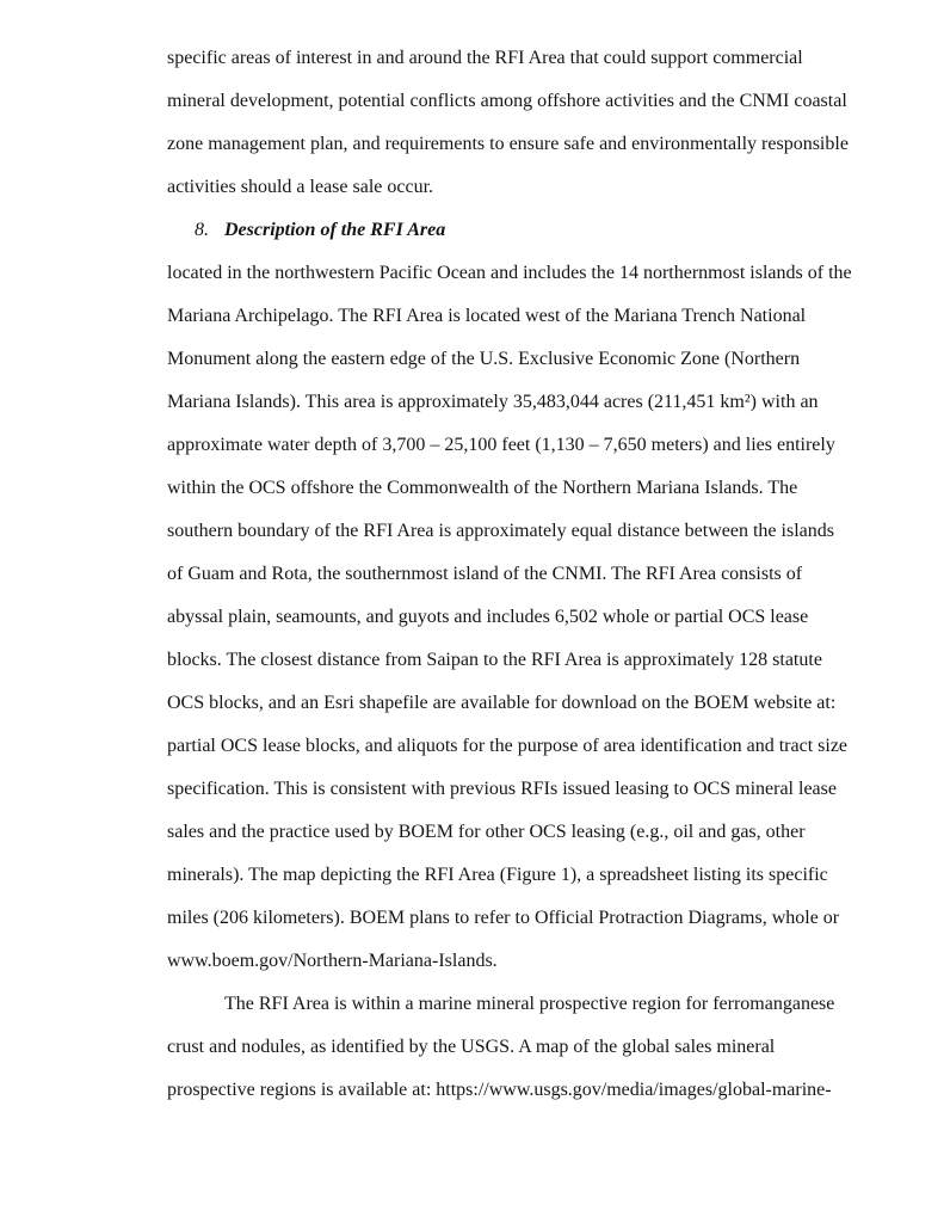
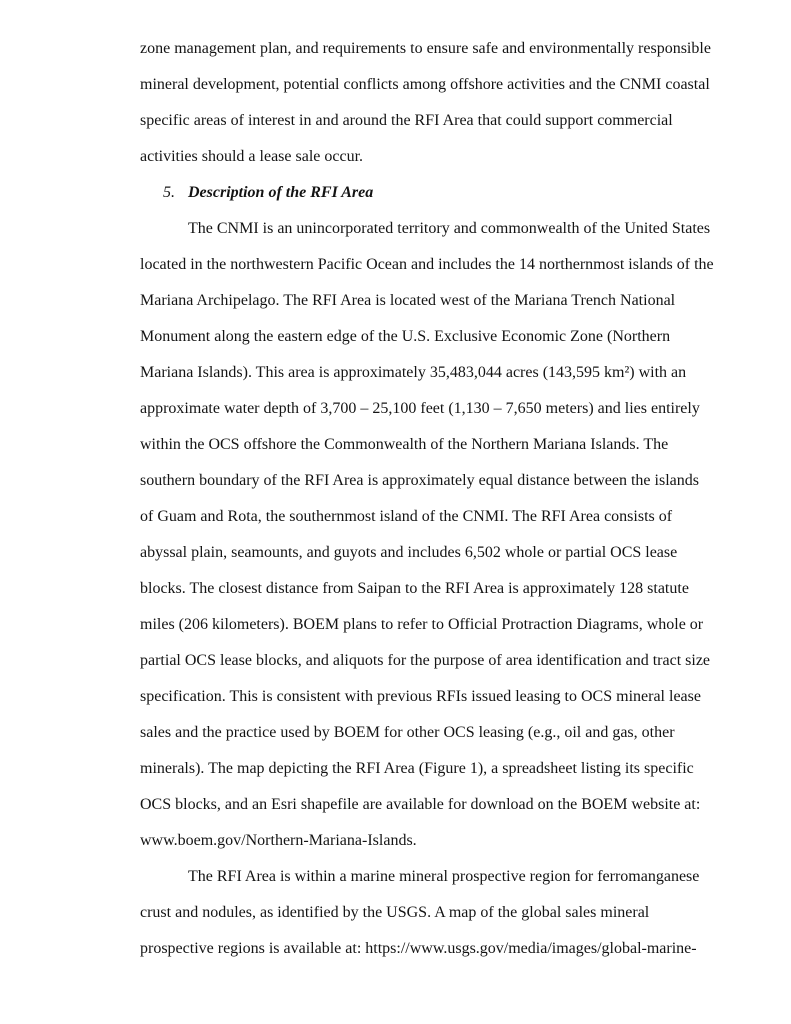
- specific areas of interest in and around the RFI Area that could support commercial
+ zone management plan, and requirements to ensure safe and environmentally responsible
  mineral development, potential conflicts among offshore activities and the CNMI coastal
- zone management plan, and requirements to ensure safe and environmentally responsible
+ specific areas of interest in and around the RFI Area that could support commercial
  activities should a lease sale occur.
- 8. Description of the RFI Area
+ 5. Description of the RFI Area
+ The CNMI is an unincorporated territory and commonwealth of the United States
  located in the northwestern Pacific Ocean and includes the 14 northernmost islands of the
  Mariana Archipelago. The RFI Area is located west of the Mariana Trench National
  Monument along the eastern edge of the U.S. Exclusive Economic Zone (Northern
- Mariana Islands). This area is approximately 35,483,044 acres (211,451 km²) with an
+ Mariana Islands). This area is approximately 35,483,044 acres (143,595 km²) with an
  approximate water depth of 3,700 – 25,100 feet (1,130 – 7,650 meters) and lies entirely
  within the OCS offshore the Commonwealth of the Northern Mariana Islands. The
  southern boundary of the RFI Area is approximately equal distance between the islands
  of Guam and Rota, the southernmost island of the CNMI. The RFI Area consists of
  abyssal plain, seamounts, and guyots and includes 6,502 whole or partial OCS lease
  blocks. The closest distance from Saipan to the RFI Area is approximately 128 statute
- OCS blocks, and an Esri shapefile are available for download on the BOEM website at:
+ miles (206 kilometers). BOEM plans to refer to Official Protraction Diagrams, whole or
  partial OCS lease blocks, and aliquots for the purpose of area identification and tract size
  specification. This is consistent with previous RFIs issued leasing to OCS mineral lease
  sales and the practice used by BOEM for other OCS leasing (e.g., oil and gas, other
  minerals). The map depicting the RFI Area (Figure 1), a spreadsheet listing its specific
- miles (206 kilometers). BOEM plans to refer to Official Protraction Diagrams, whole or
+ OCS blocks, and an Esri shapefile are available for download on the BOEM website at:
  www.boem.gov/Northern-Mariana-Islands.
  The RFI Area is within a marine mineral prospective region for ferromanganese
  crust and nodules, as identified by the USGS. A map of the global sales mineral
  prospective regions is available at: https://www.usgs.gov/media/images/global-marine-
